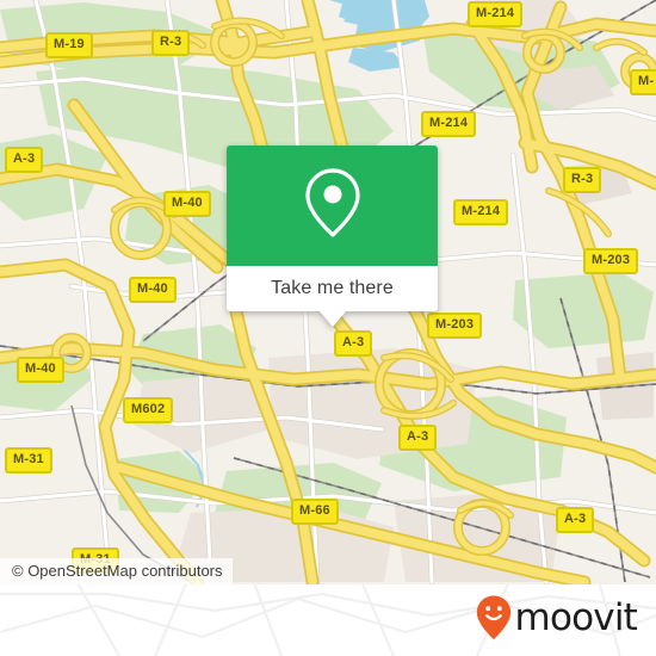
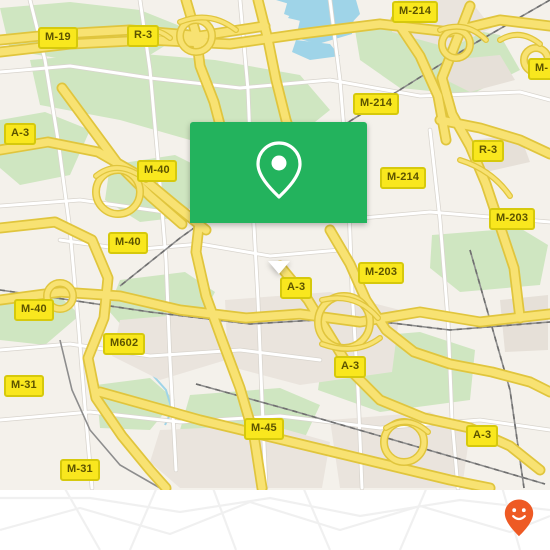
  M-19
  R-3
  M-214
  M-214
  M-
  A-3
  M-40
  M-214
  R-3
  M-203
  M-40
  M-203
  A-3
  M-40
  M602
  A-3
  M-31
- M-66
+ M-45
  A-3
  M-31
- © OpenStreetMap contributors
- Take me there
- moovit
